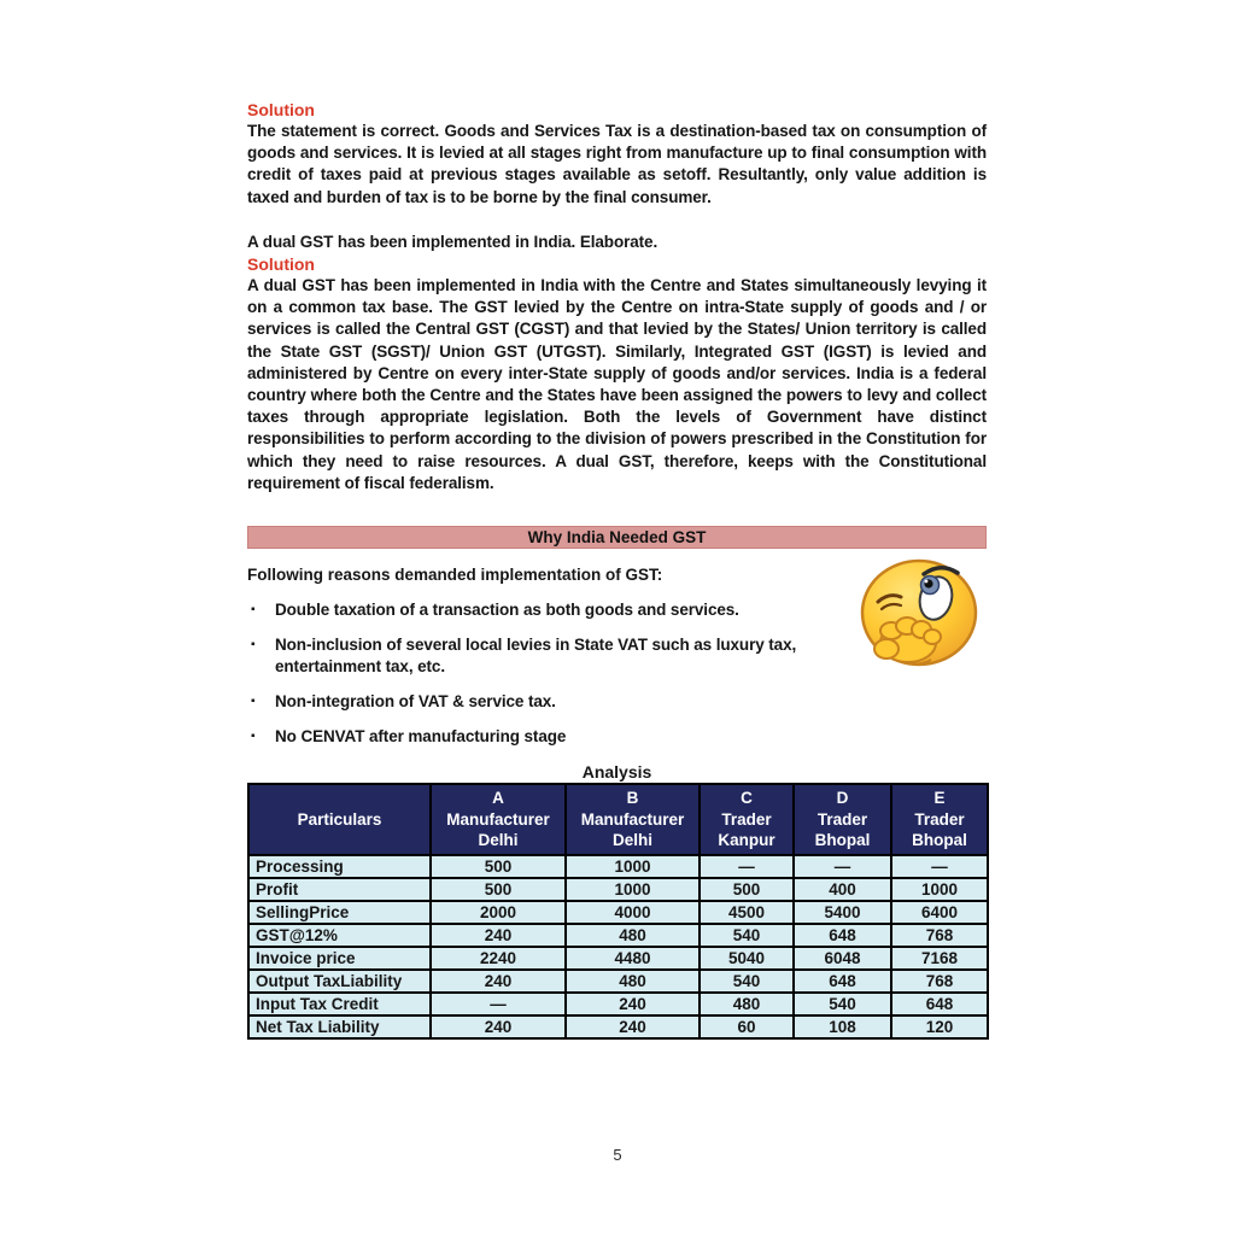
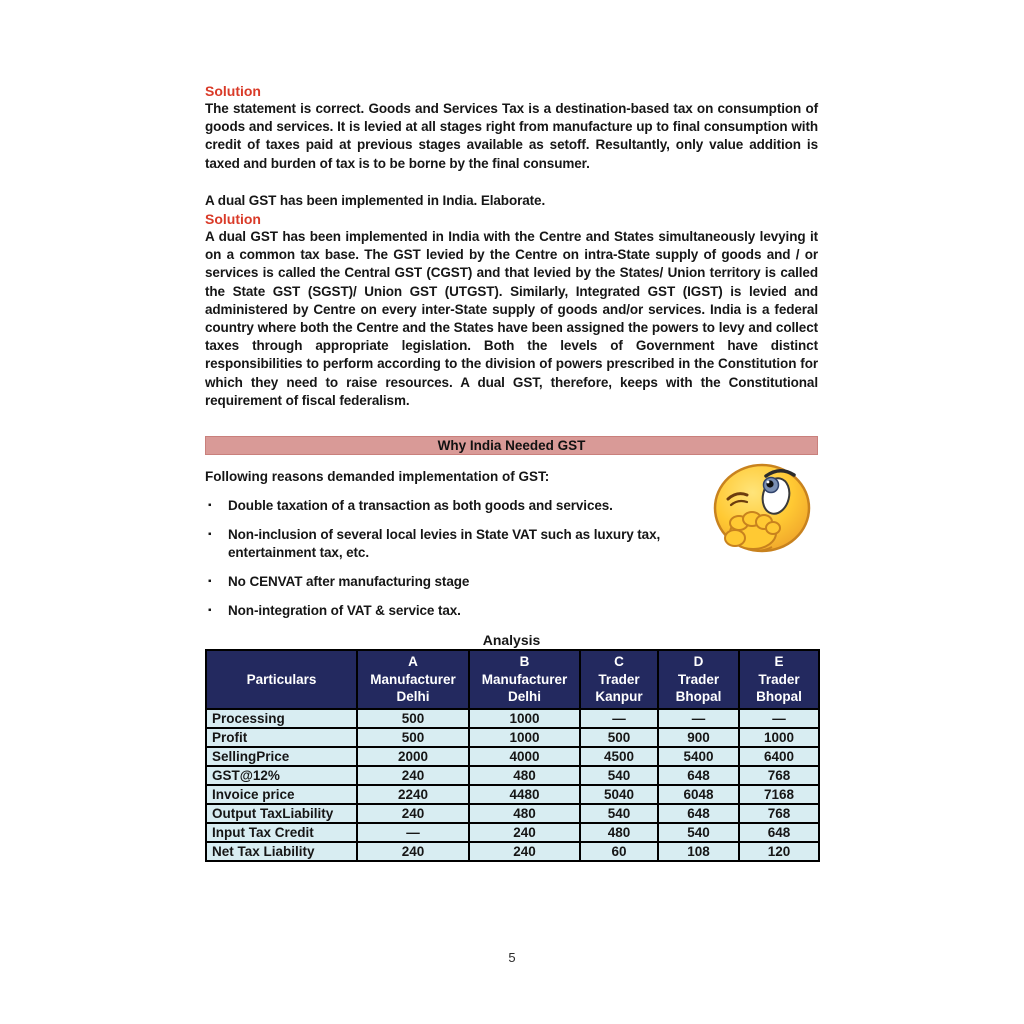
  Solution
  The statement is correct. Goods and Services Tax is a destination-based tax on consumption of goods and services. It is levied at all stages right from manufacture up to final consumption with credit of taxes paid at previous stages available as setoff. Resultantly, only value addition is taxed and burden of tax is to be borne by the final consumer.
  A dual GST has been implemented in India. Elaborate.
  Solution
  A dual GST has been implemented in India with the Centre and States simultaneously levying it on a common tax base. The GST levied by the Centre on intra-State supply of goods and / or services is called the Central GST (CGST) and that levied by the States/ Union territory is called the State GST (SGST)/ Union GST (UTGST). Similarly, Integrated GST (IGST) is levied and administered by Centre on every inter-State supply of goods and/or services. India is a federal country where both the Centre and the States have been assigned the powers to levy and collect taxes through appropriate legislation. Both the levels of Government have distinct responsibilities to perform according to the division of powers prescribed in the Constitution for which they need to raise resources. A dual GST, therefore, keeps with the Constitutional requirement of fiscal federalism.
  Why India Needed GST
  Following reasons demanded implementation of GST:
  ▪
  Double taxation of a transaction as both goods and services.
  ▪
  Non-inclusion of several local levies in State VAT such as luxury tax, entertainment tax, etc.
  ▪
- Non-integration of VAT & service tax.
+ No CENVAT after manufacturing stage
  ▪
- No CENVAT after manufacturing stage
+ Non-integration of VAT & service tax.
  Analysis
  Particulars	AManufacturerDelhi	BManufacturerDelhi	CTraderKanpur	DTraderBhopal	ETraderBhopal
  Processing	500	1000	—	—	—
- Profit	500	1000	500	400	1000
+ Profit	500	1000	500	900	1000
  SellingPrice	2000	4000	4500	5400	6400
  GST@12%	240	480	540	648	768
  Invoice price	2240	4480	5040	6048	7168
  Output TaxLiability	240	480	540	648	768
  Input Tax Credit	—	240	480	540	648
  Net Tax Liability	240	240	60	108	120
  5
